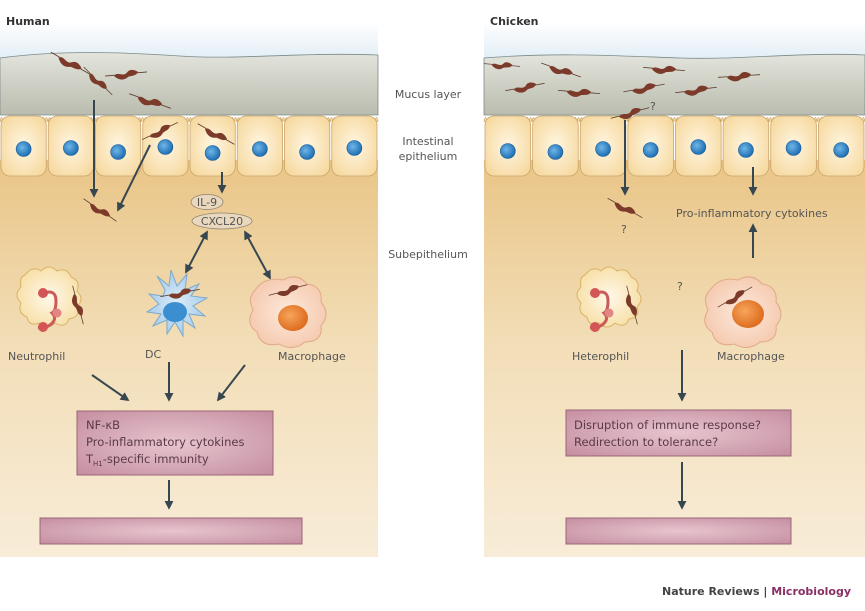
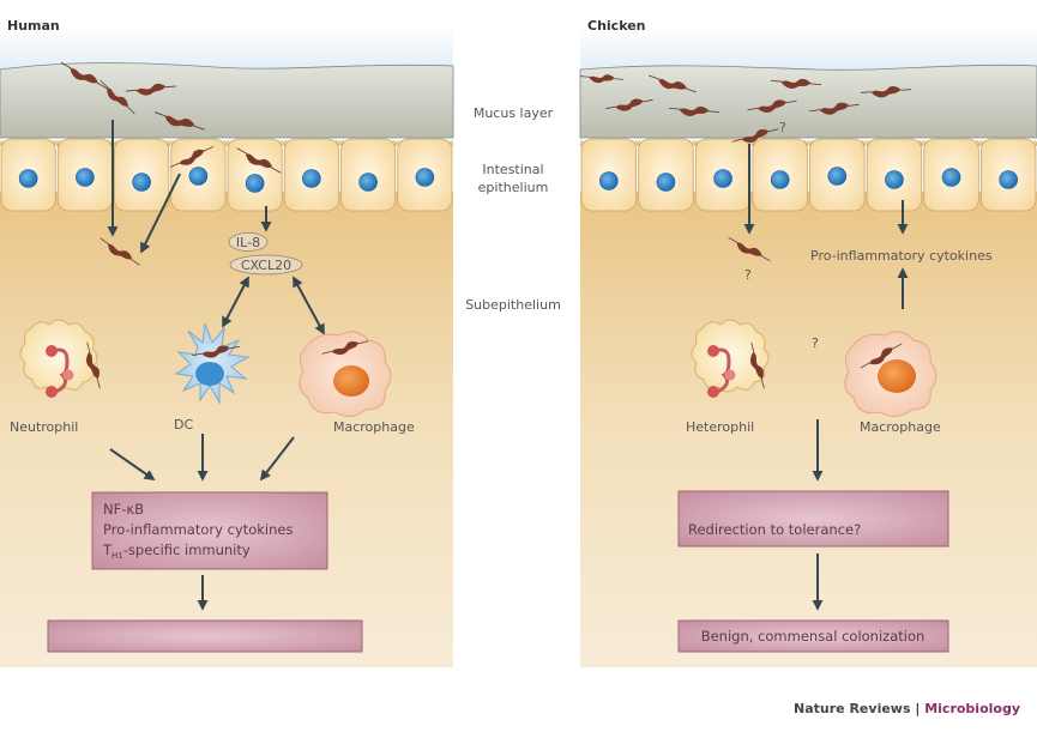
  Human
- IL-9
+ IL-8
  CXCL20
  Neutrophil
  DC
  Macrophage
  NF-κB
  Pro-inflammatory cytokines
  TH1 -specific immunity
  Mucus layer
  Intestinal
  epithelium
  Subepithelium
  Chicken
  ?
  ?
  Pro-inflammatory cytokines
  Heterophil
  ?
  Macrophage
- Disruption of immune response?
  Redirection to tolerance?
+ Benign, commensal colonization
  Nature Reviews | Microbiology
